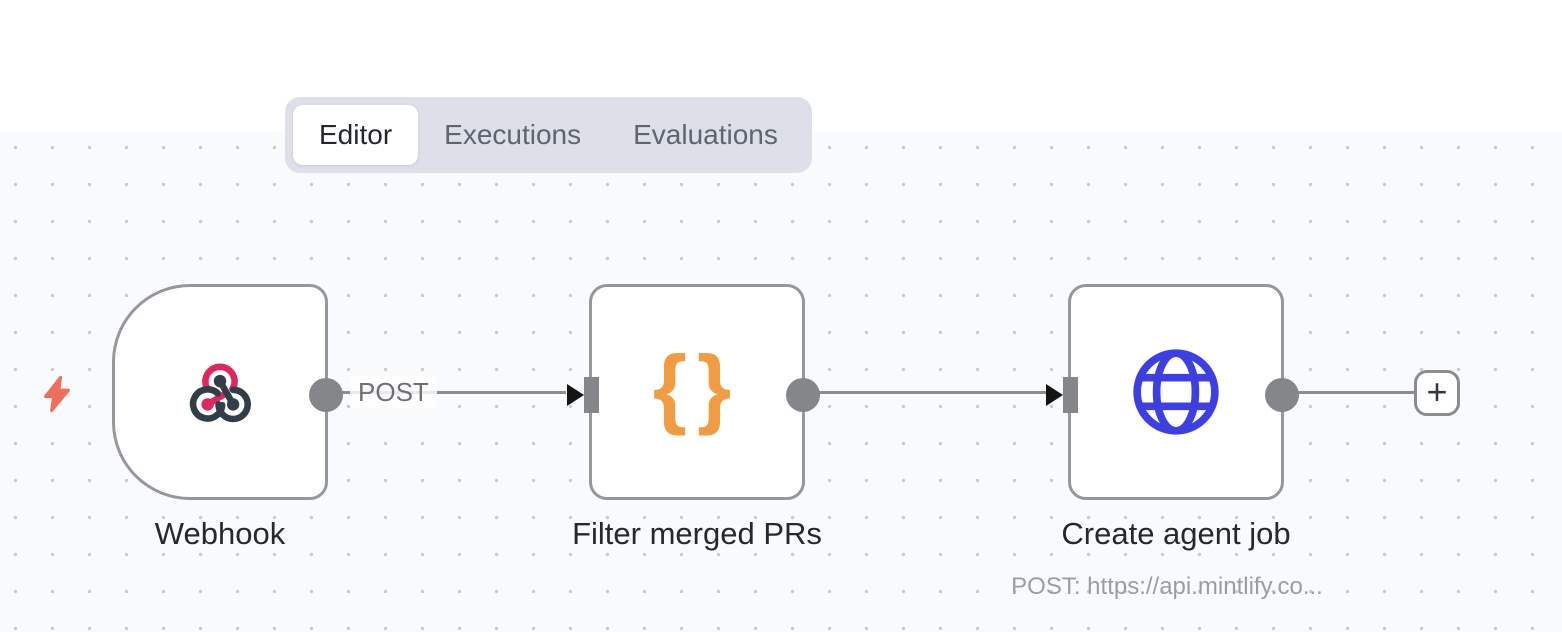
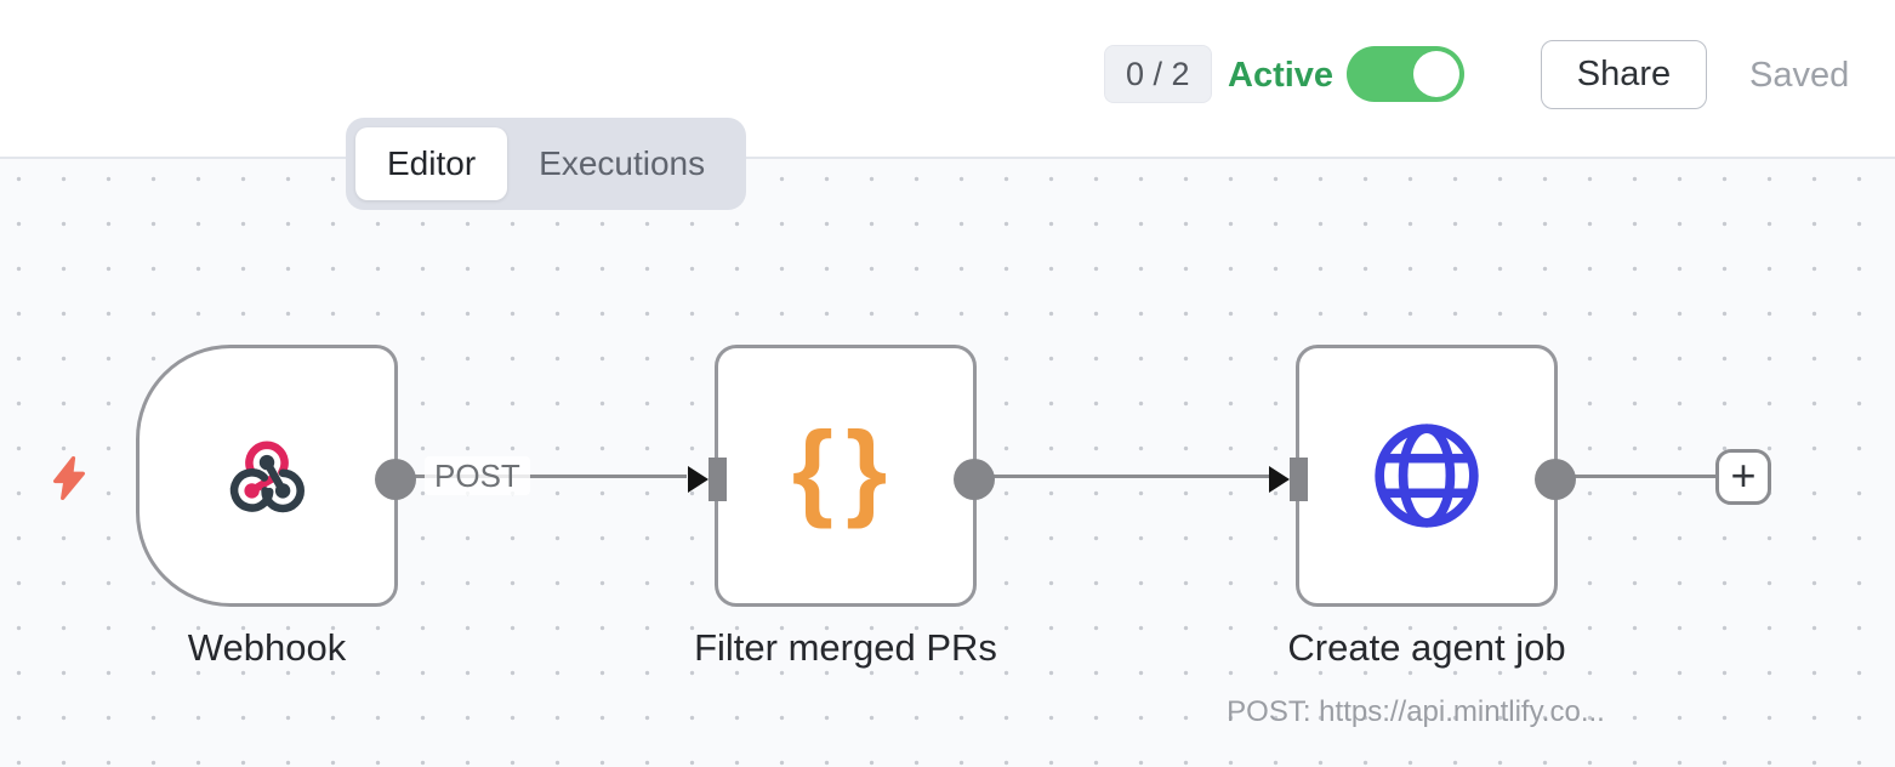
+ 0 / 2
+ Active
+ Share
+ Saved
  Editor
  Executions
- Evaluations
  POST
  {
  }
  +
  Webhook
  Filter merged PRs
  Create agent job
  POST: https://api.mintlify.co...
